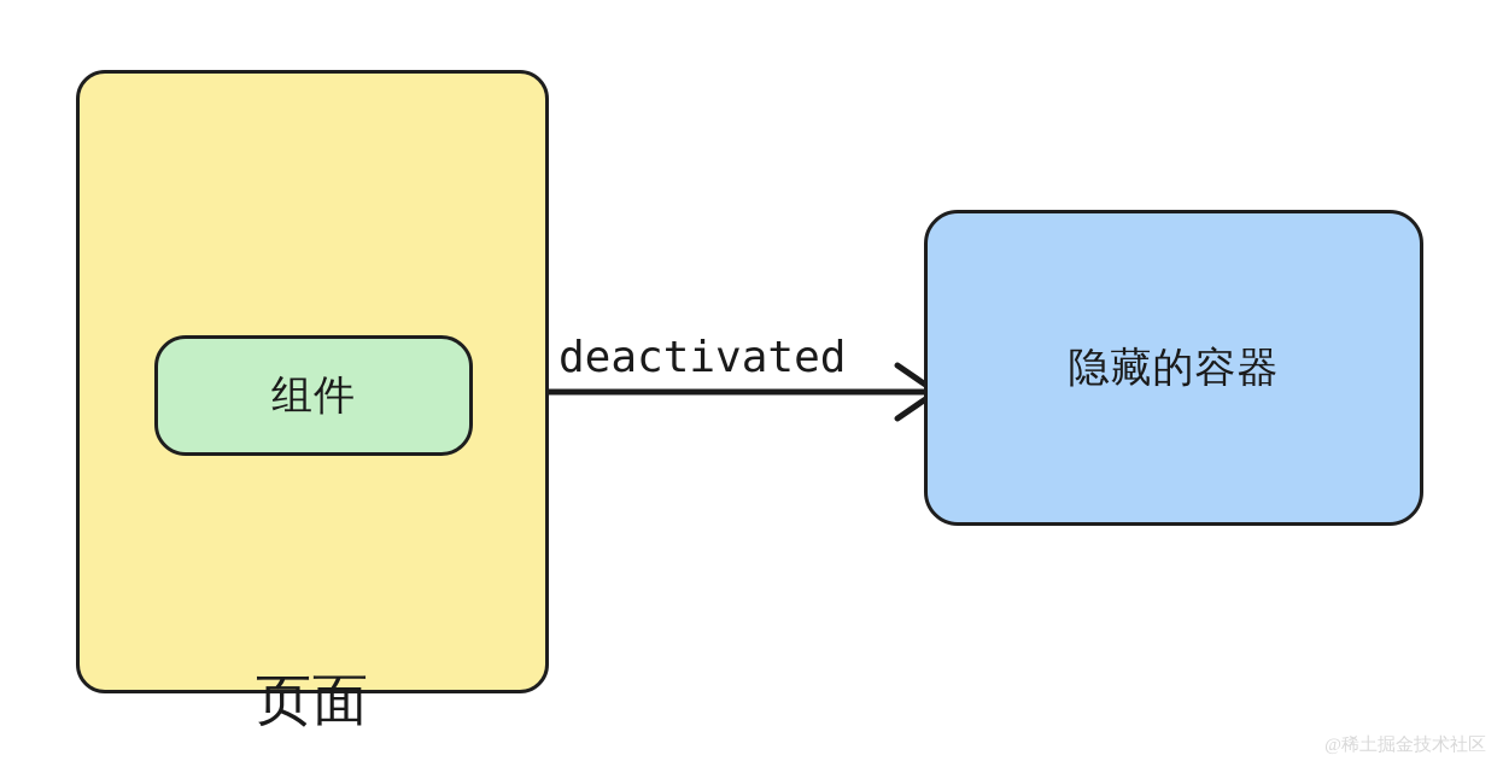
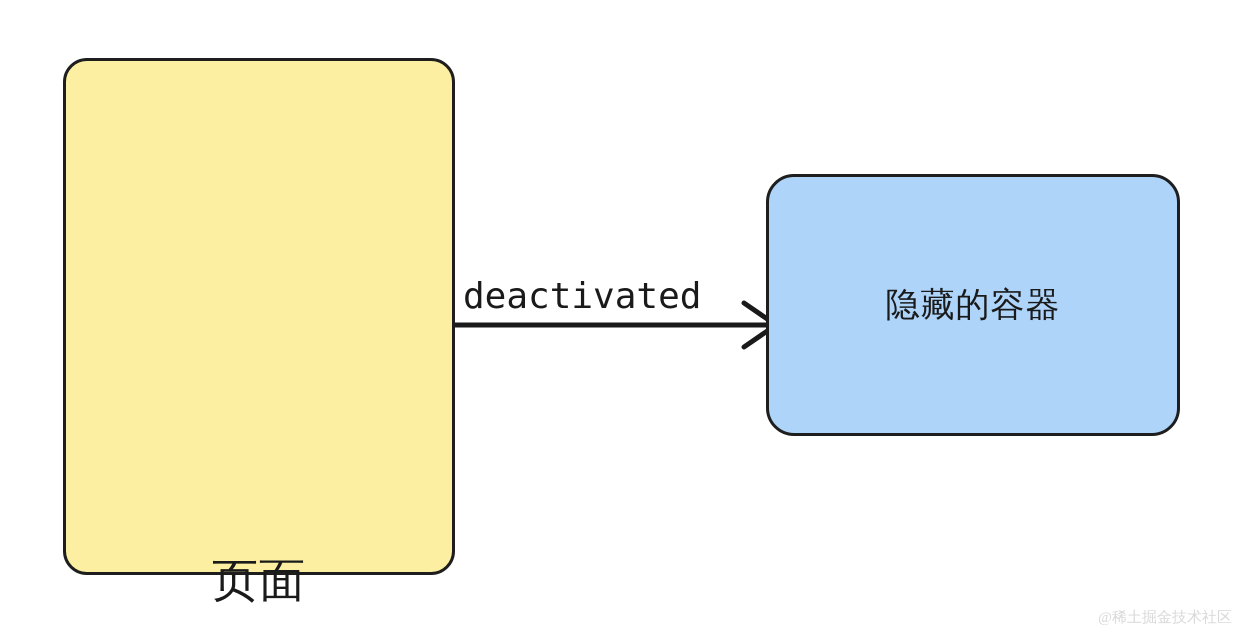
  页面
- 组件
  隐藏的容器
  deactivated
  @稀土掘金技术社区
